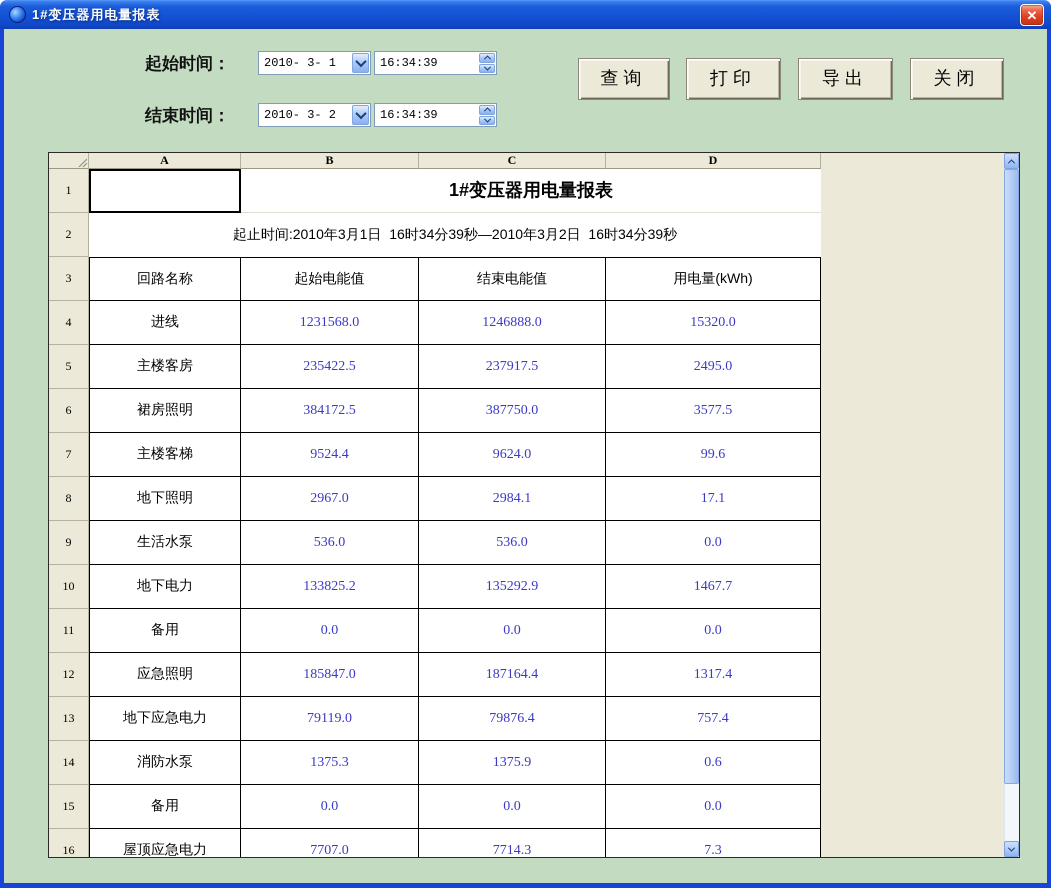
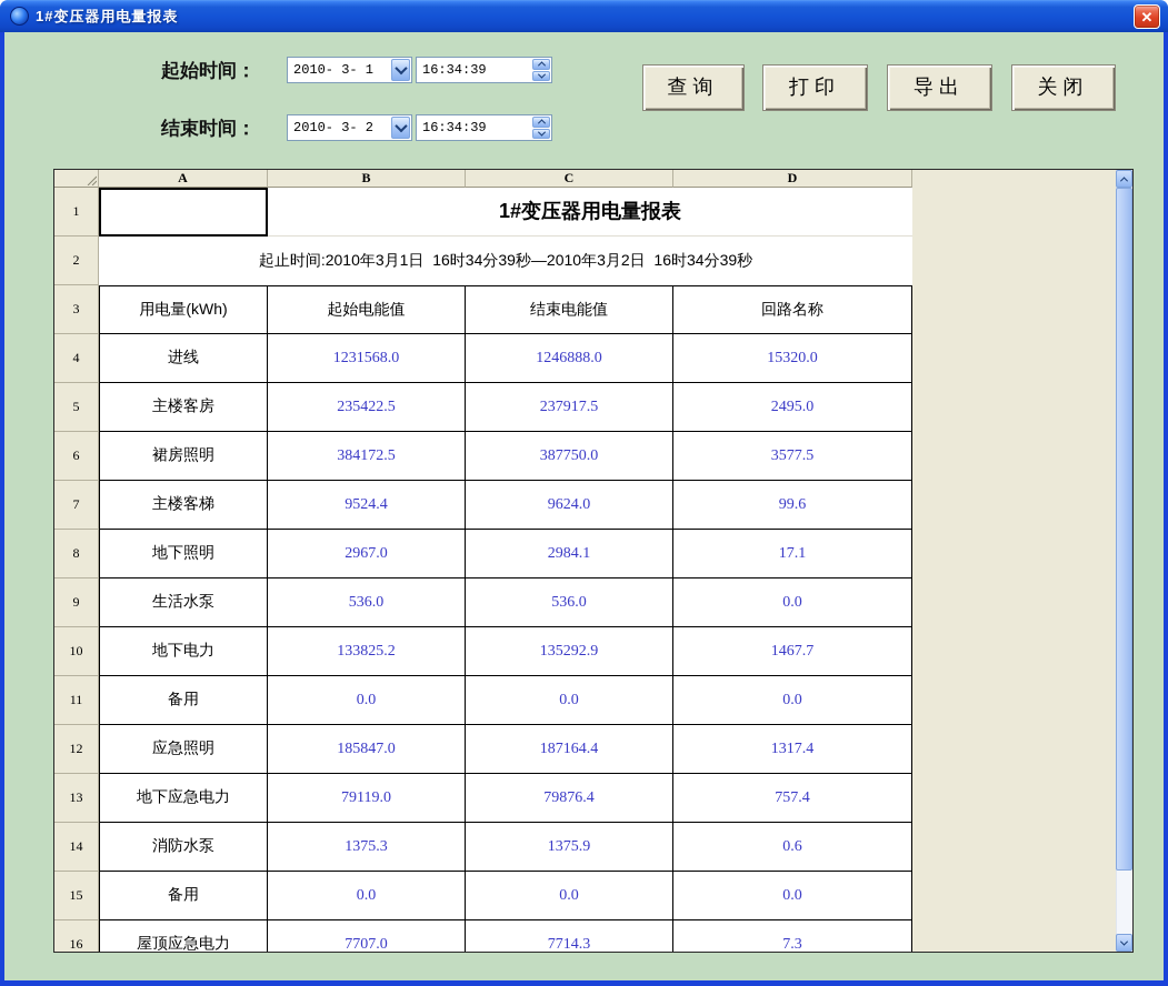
  1#变压器用电量报表
  ✕
  起始时间：
  2010- 3- 1
  16:34:39
  结束时间：
  2010- 3- 2
  16:34:39
  查询
  打印
  导出
  关闭
  A
  B
  C
  D
  1
  1#变压器用电量报表
  2
  起止时间:2010年3月1日 16时34分39秒—2010年3月2日 16时34分39秒
  3
- 回路名称
+ 用电量(kWh)
  起始电能值
  结束电能值
- 用电量(kWh)
+ 回路名称
  4
  进线
  1231568.0
  1246888.0
  15320.0
  5
  主楼客房
  235422.5
  237917.5
  2495.0
  6
  裙房照明
  384172.5
  387750.0
  3577.5
  7
  主楼客梯
  9524.4
  9624.0
  99.6
  8
  地下照明
  2967.0
  2984.1
  17.1
  9
  生活水泵
  536.0
  536.0
  0.0
  10
  地下电力
  133825.2
  135292.9
  1467.7
  11
  备用
  0.0
  0.0
  0.0
  12
  应急照明
  185847.0
  187164.4
  1317.4
  13
  地下应急电力
  79119.0
  79876.4
  757.4
  14
  消防水泵
  1375.3
  1375.9
  0.6
  15
  备用
  0.0
  0.0
  0.0
  16
  屋顶应急电力
  7707.0
  7714.3
  7.3
